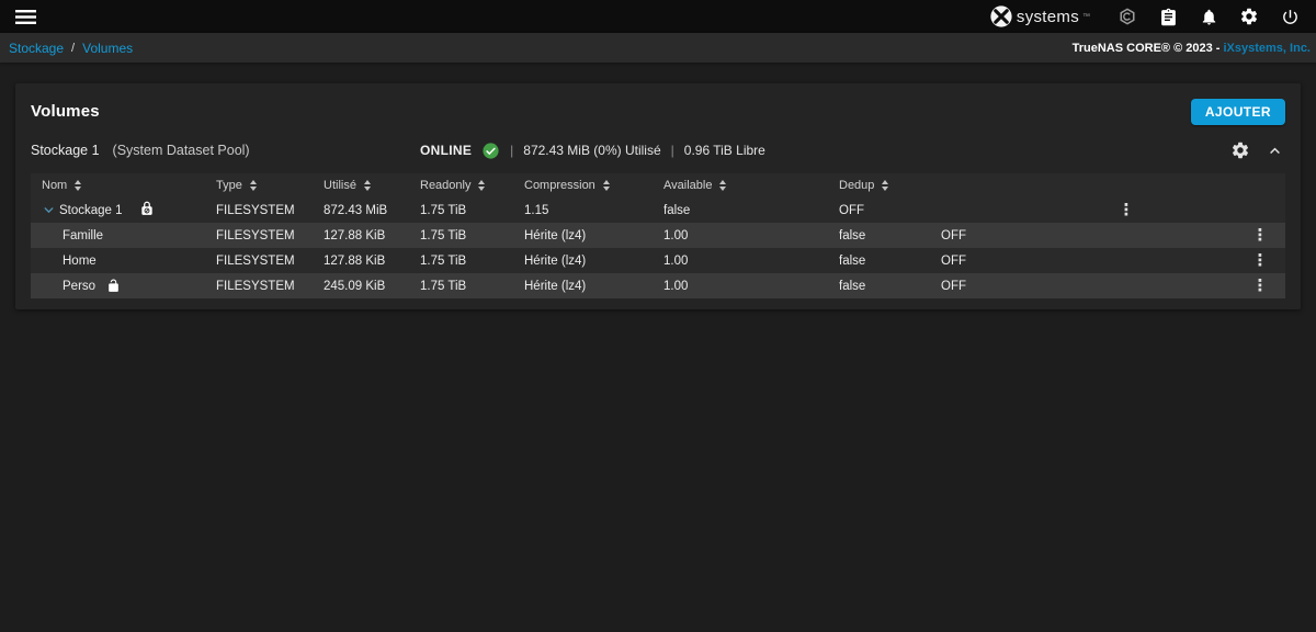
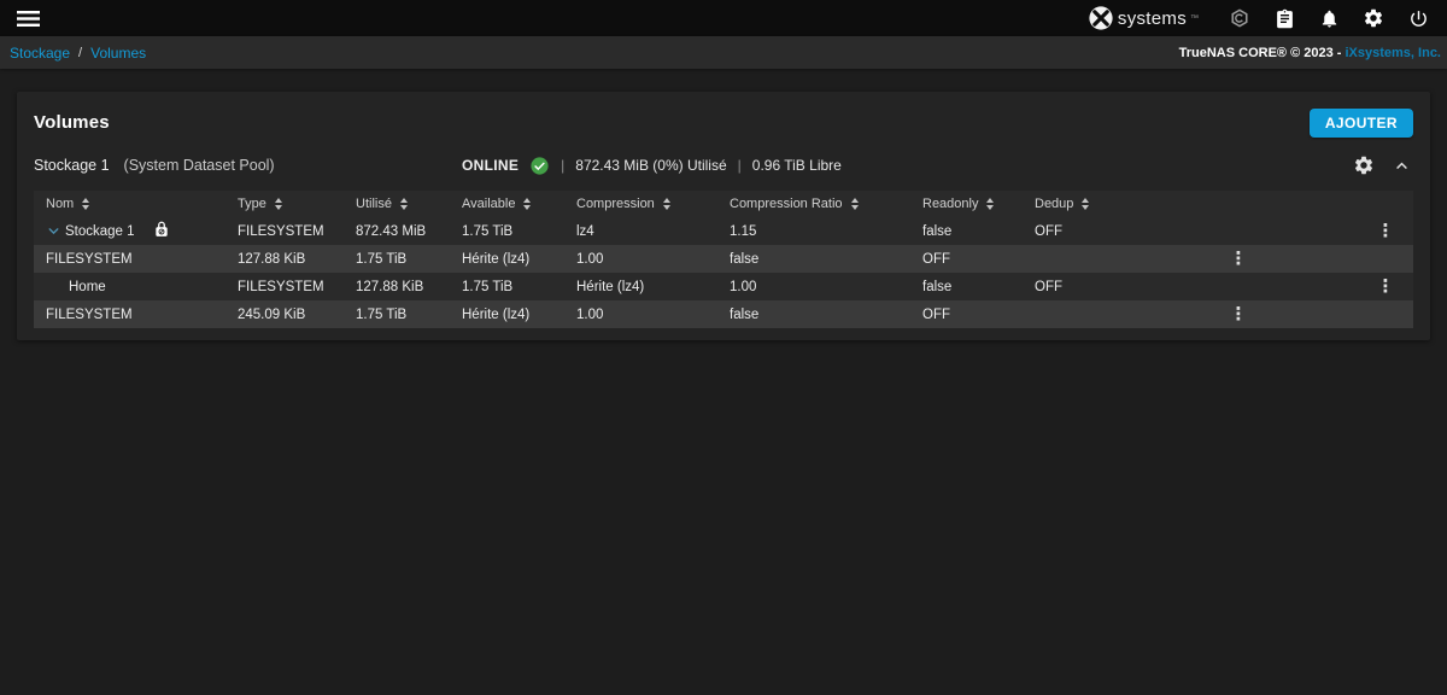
  systems
  Stockage
  /
  Volumes
  TrueNAS CORE® © 2023 - iXsystems, Inc.
  Volumes
  AJOUTER
  Stockage 1
  (System Dataset Pool)
  ONLINE
  |
  872.43 MiB (0%) Utilisé
  |
  0.96 TiB Libre
  Nom
  Type
  Utilisé
- Readonly
+ Available
  Compression
+ Compression Ratio
- Available
+ Readonly
  Dedup
  Stockage 1
  FILESYSTEM
  872.43 MiB
  1.75 TiB
+ lz4
  1.15
  false
  OFF
  ⋮
- Famille
  FILESYSTEM
  127.88 KiB
  1.75 TiB
  Hérite (lz4)
  1.00
  false
  OFF
  ⋮
  Home
  FILESYSTEM
  127.88 KiB
  1.75 TiB
  Hérite (lz4)
  1.00
  false
  OFF
  ⋮
- Perso
  FILESYSTEM
  245.09 KiB
  1.75 TiB
  Hérite (lz4)
  1.00
  false
  OFF
  ⋮
